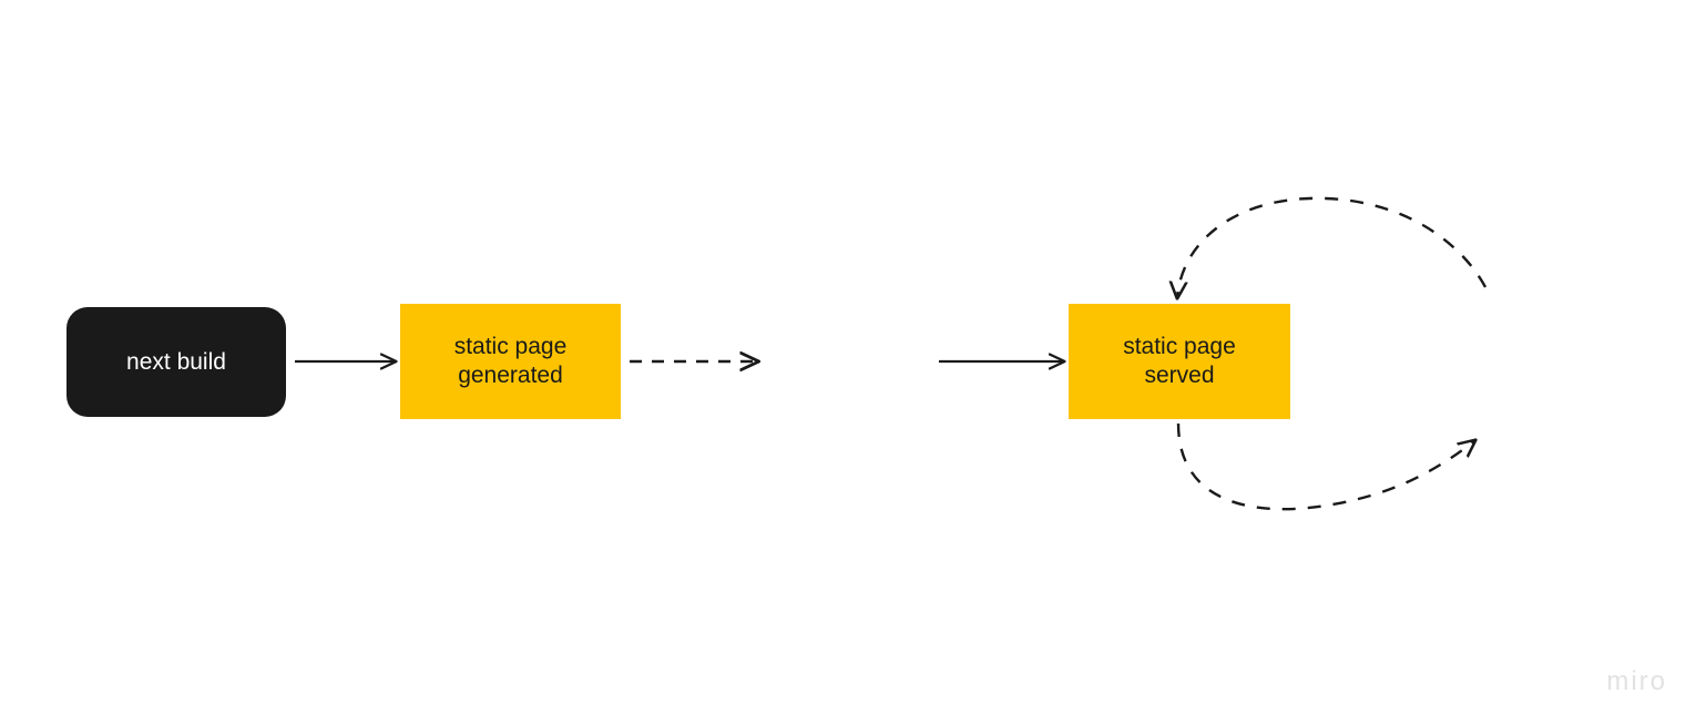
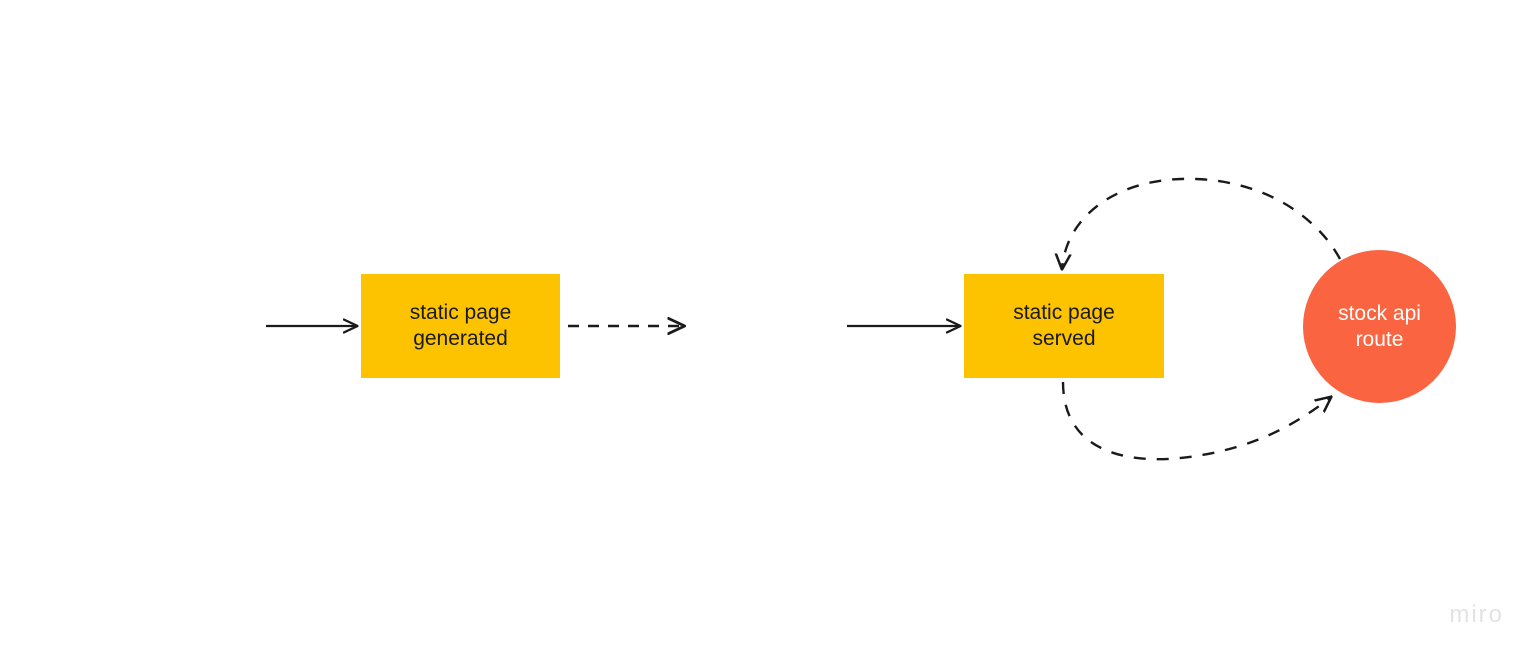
- next build
  static page
  generated
  static page
  served
+ stock api
+ route
  miro
